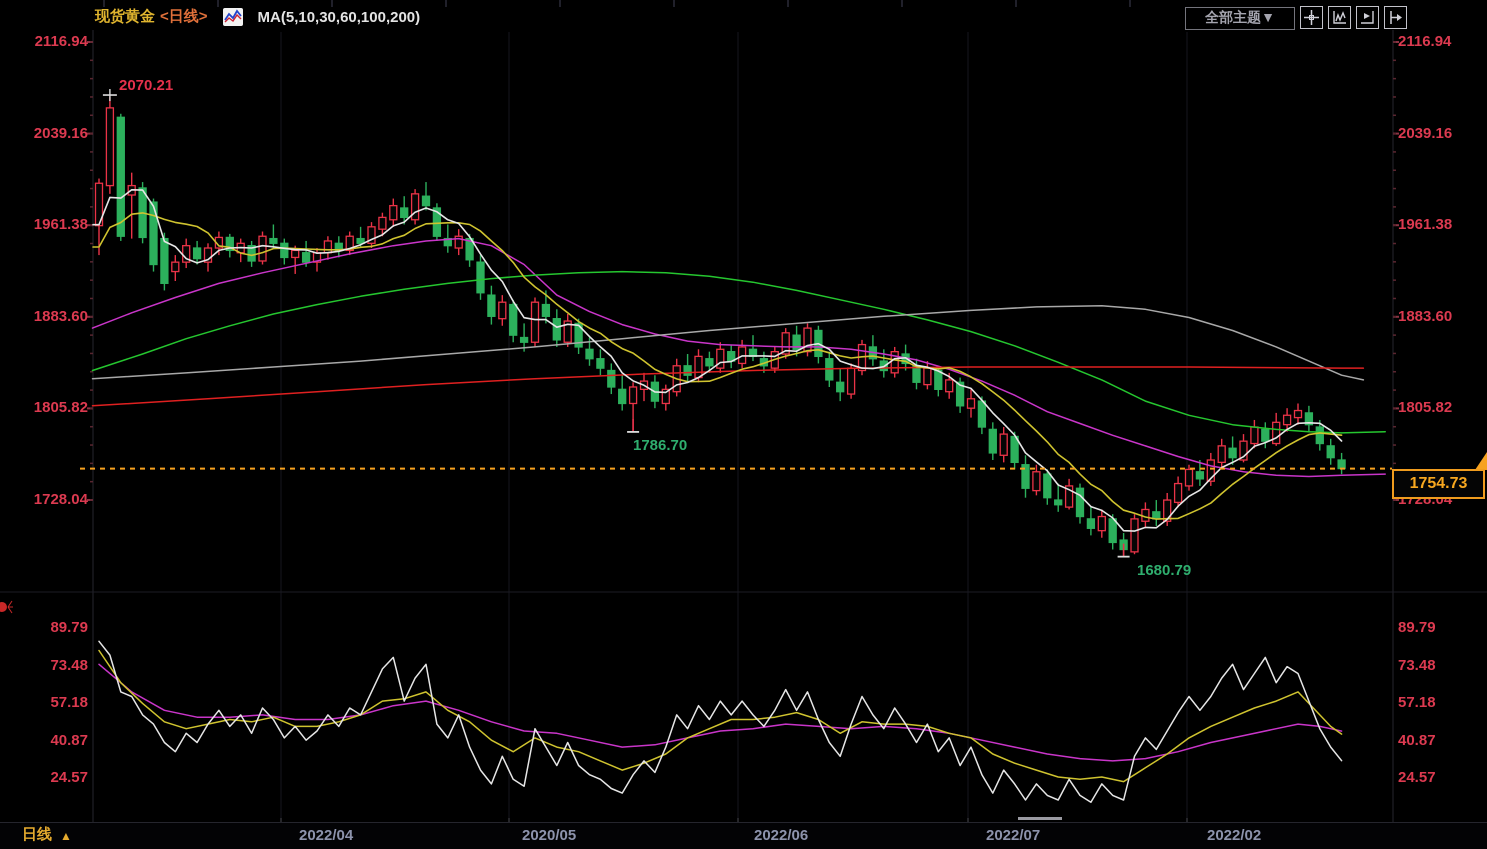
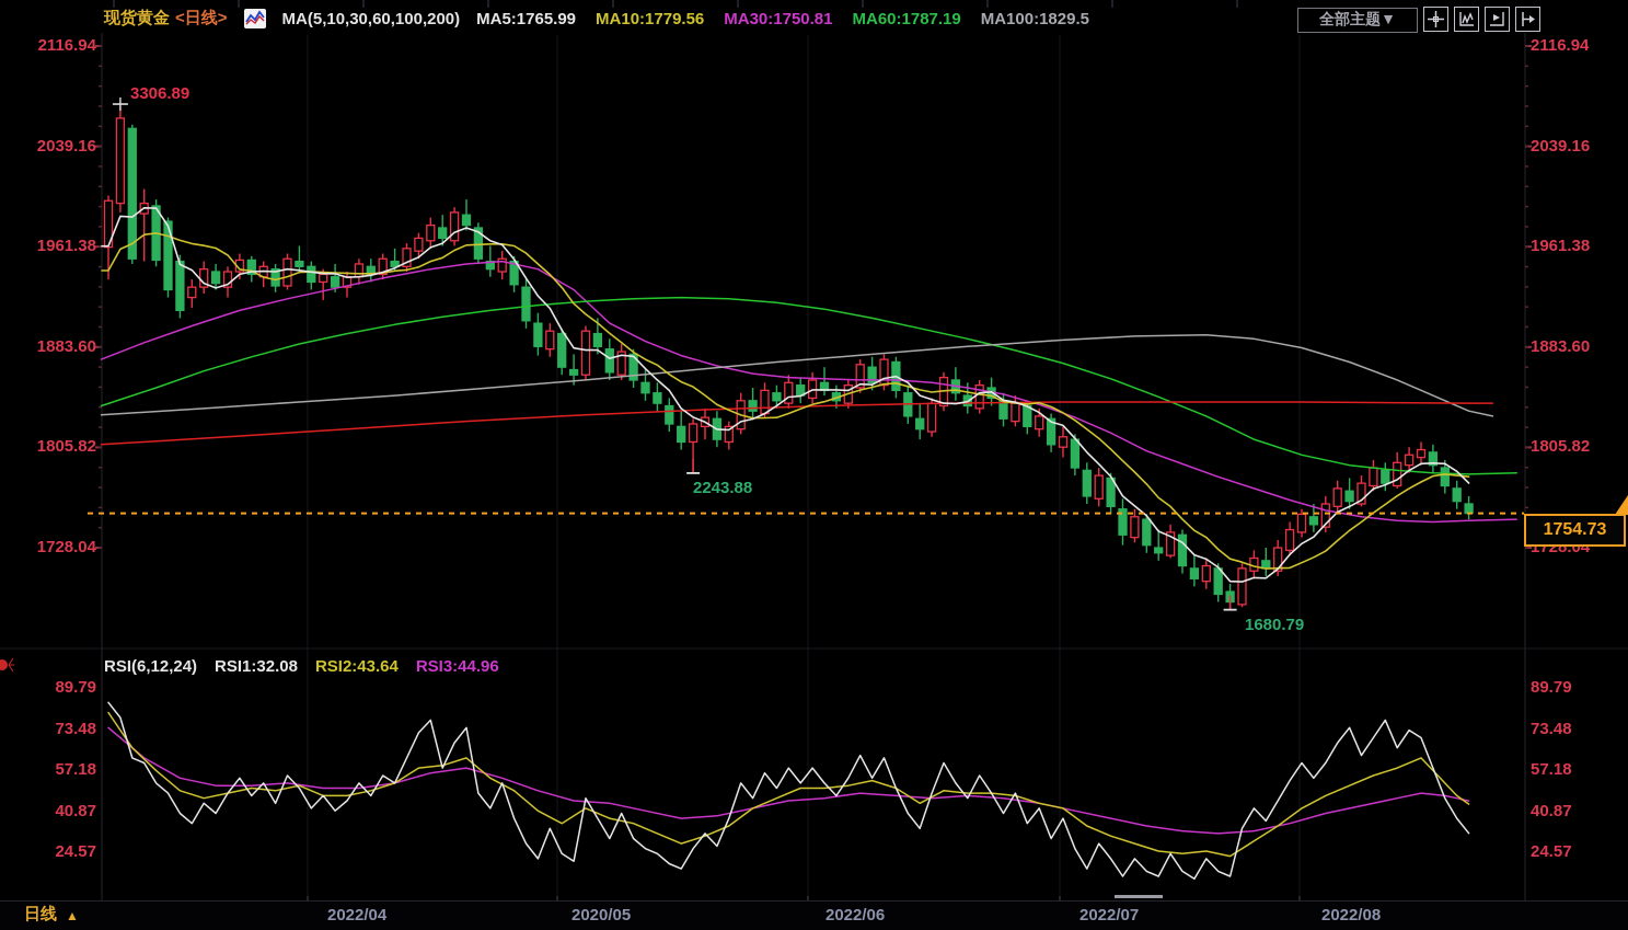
  现货黄金
  <日线>
  MA(5,10,30,60,100,200)
+ MA5:1765.99
+ MA10:1779.56
+ MA30:1750.81
+ MA60:1787.19
+ MA100:1829.5
  全部主题▼
+ RSI(6,12,24)
+ RSI1:32.08
+ RSI2:43.64
+ RSI3:44.96
- 2070.21
+ 3306.89
- 1786.70
+ 2243.88
  1680.79
  1754.73
  2116.94
  2116.94
  2039.16
  2039.16
  1961.38
  1961.38
  1883.60
  1883.60
  1805.82
  1805.82
  1728.04
  1728.04
  89.79
  89.79
  73.48
  73.48
  57.18
  57.18
  40.87
  40.87
  24.57
  24.57
  2022/04
  2020/05
  2022/06
  2022/07
- 2022/02
+ 2022/08
  日线
  ▲
